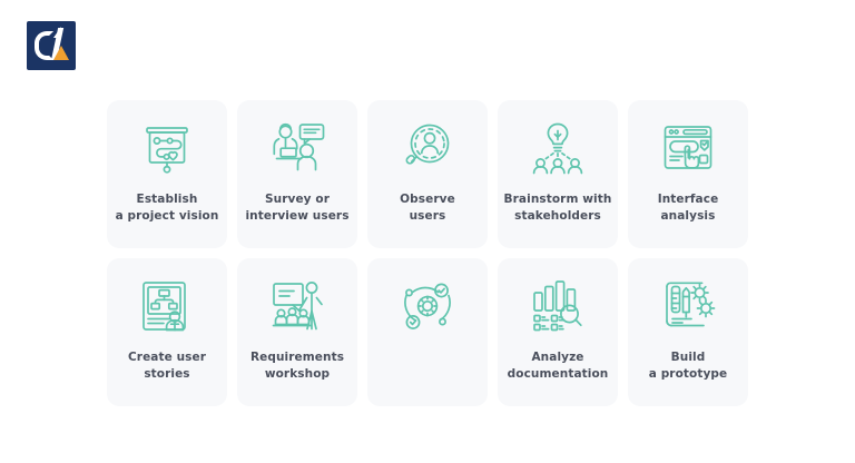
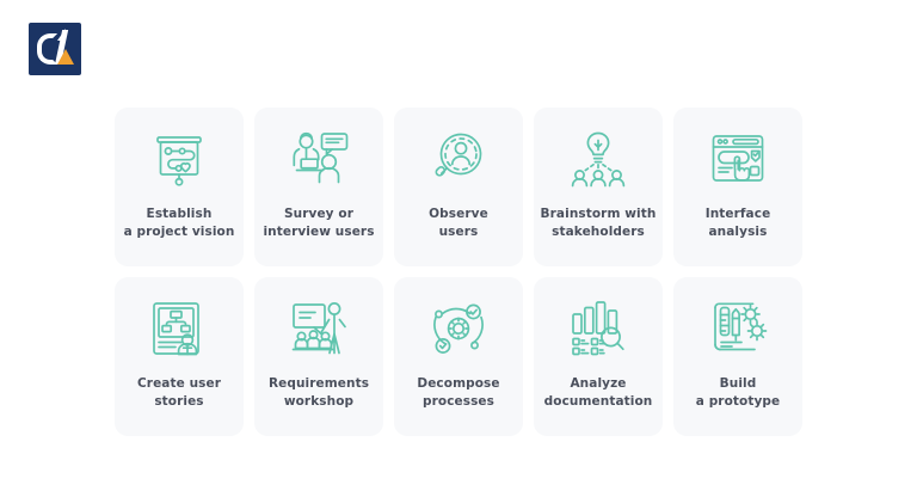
  Establish
  a project vision
  Survey or
  interview users
  Observe
  users
  Brainstorm with
  stakeholders
  Interface
  analysis
  Create user
  stories
  Requirements
  workshop
+ Decompose
+ processes
  Analyze
  documentation
  Build
  a prototype
